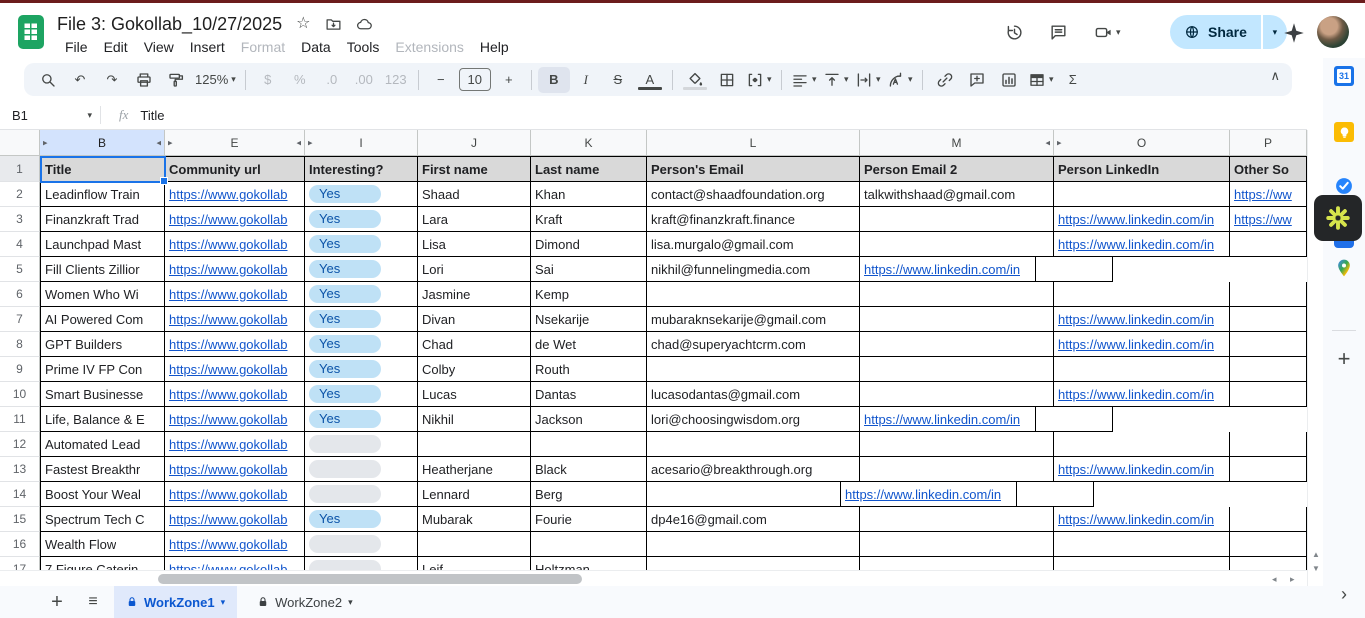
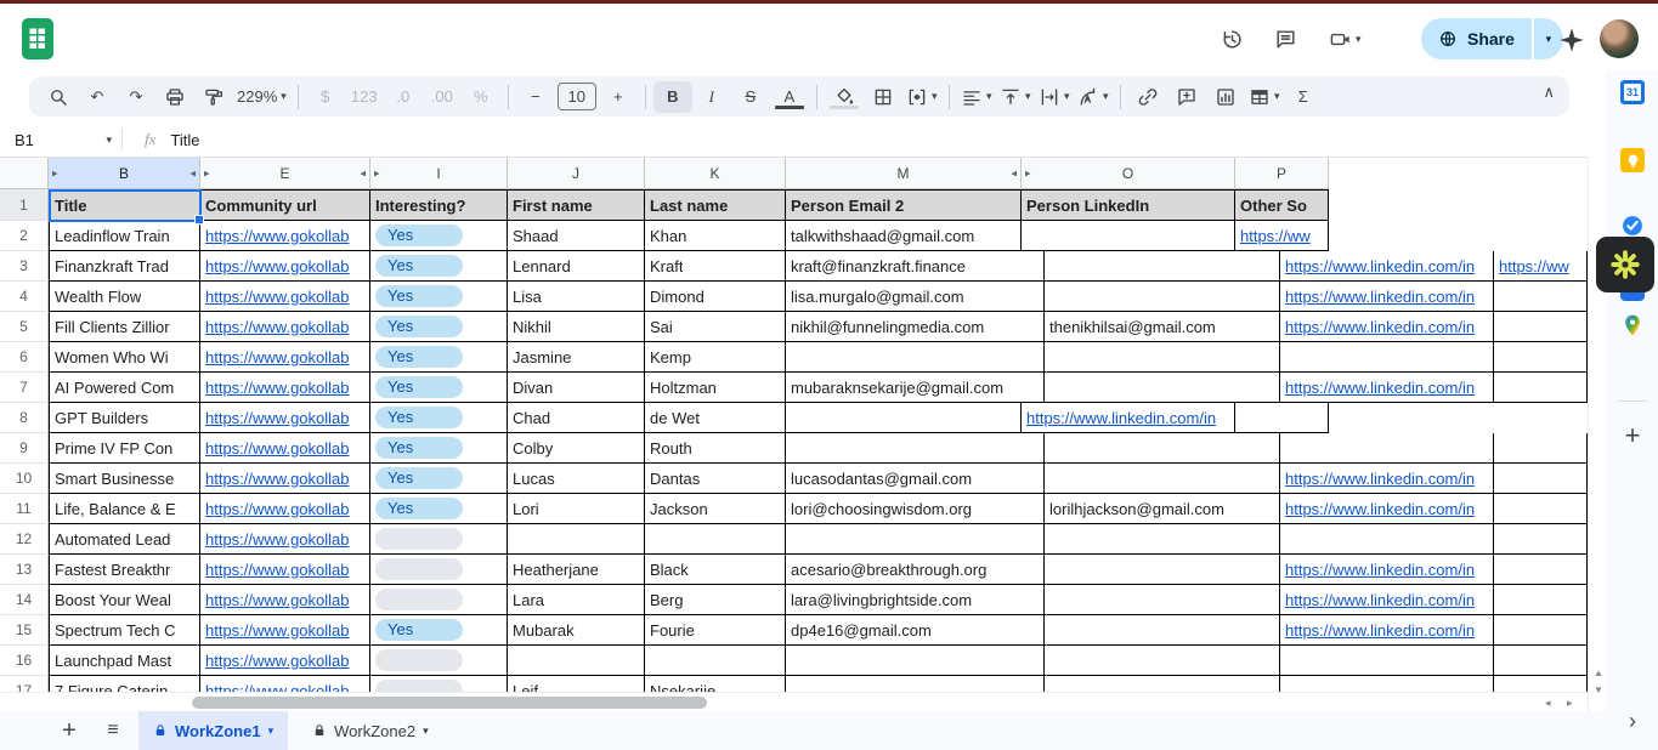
- File 3: Gokollab_10/27/2025
- ☆
- File
- Edit
- View
- Insert
- Format
- Data
- Tools
- Extensions
- Help
  ▾
  Share
  ▾
  ↶
  ↷
- 125%
+ 229%
  ▾
  $
- %
+ 123
  .0
  .00
- 123
+ %
  −
  10
  +
  B
  I
  S
  A
  ▾
  ▾
  ▾
  ▾
  ▾
  ▾
  Σ
  ∧
  B1
  ▾
  fx
  Title
  ▸
  B
  ◂
  ▸
  E
  ◂
  ▸
  I
  J
  K
- L
  M
  ◂
  ▸
  O
  P
  1
  Title
  Community url
  Interesting?
  First name
  Last name
- Person's Email
  Person Email 2
  Person LinkedIn
  Other So
  2
  Leadinflow Train
  https://www.gokollab
  Yes
  Shaad
  Khan
- contact@shaadfoundation.org
  talkwithshaad@gmail.com
  https://ww
  3
  Finanzkraft Trad
  https://www.gokollab
  Yes
- Lara
+ Lennard
  Kraft
  kraft@finanzkraft.finance
  https://www.linkedin.com/in
  https://ww
  4
- Launchpad Mast
+ Wealth Flow
  https://www.gokollab
  Yes
  Lisa
  Dimond
  lisa.murgalo@gmail.com
  https://www.linkedin.com/in
  5
  Fill Clients Zillior
  https://www.gokollab
  Yes
- Lori
+ Nikhil
  Sai
  nikhil@funnelingmedia.com
+ thenikhilsai@gmail.com
  https://www.linkedin.com/in
  6
  Women Who Wi
  https://www.gokollab
  Yes
  Jasmine
  Kemp
  7
  AI Powered Com
  https://www.gokollab
  Yes
  Divan
- Nsekarije
+ Holtzman
  mubaraknsekarije@gmail.com
  https://www.linkedin.com/in
  8
  GPT Builders
  https://www.gokollab
  Yes
  Chad
  de Wet
- chad@superyachtcrm.com
  https://www.linkedin.com/in
  9
  Prime IV FP Con
  https://www.gokollab
  Yes
  Colby
  Routh
  10
  Smart Businesse
  https://www.gokollab
  Yes
  Lucas
  Dantas
  lucasodantas@gmail.com
  https://www.linkedin.com/in
  11
  Life, Balance & E
  https://www.gokollab
  Yes
- Nikhil
+ Lori
  Jackson
  lori@choosingwisdom.org
+ lorilhjackson@gmail.com
  https://www.linkedin.com/in
  12
  Automated Lead
  https://www.gokollab
  13
  Fastest Breakthr
  https://www.gokollab
  Heatherjane
  Black
  acesario@breakthrough.org
  https://www.linkedin.com/in
  14
  Boost Your Weal
  https://www.gokollab
- Lennard
+ Lara
  Berg
+ lara@livingbrightside.com
  https://www.linkedin.com/in
  15
  Spectrum Tech C
  https://www.gokollab
  Yes
  Mubarak
  Fourie
  dp4e16@gmail.com
  https://www.linkedin.com/in
  16
- Wealth Flow
+ Launchpad Mast
  https://www.gokollab
  17
  7 Figure Caterin
  https://www.gokollab
  Leif
- Holtzman
+ Nsekarije
  ▲
  ▼
  ◂
  ▸
  +
  ≡
  WorkZone1
  ▾
  WorkZone2
  ▾
  31
  +
  ›
